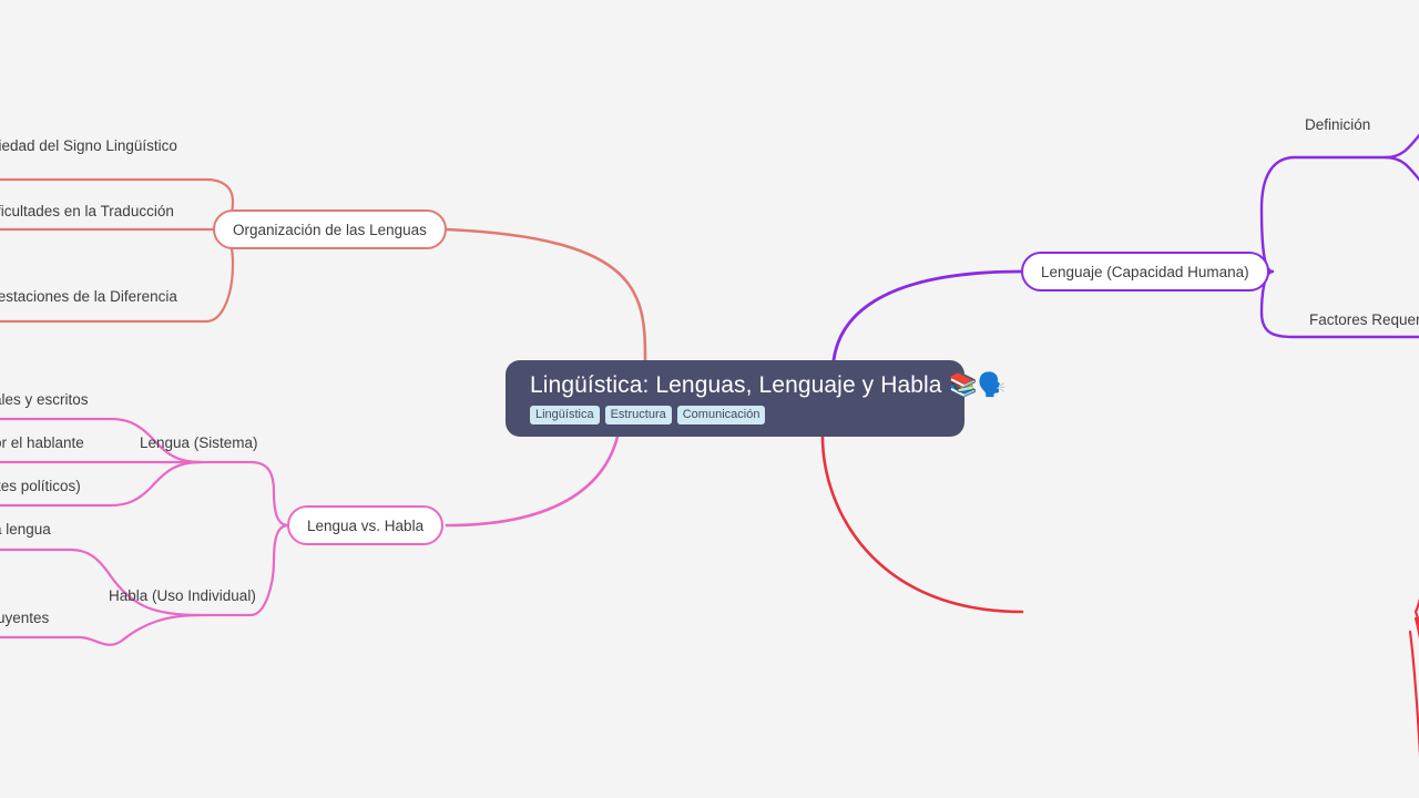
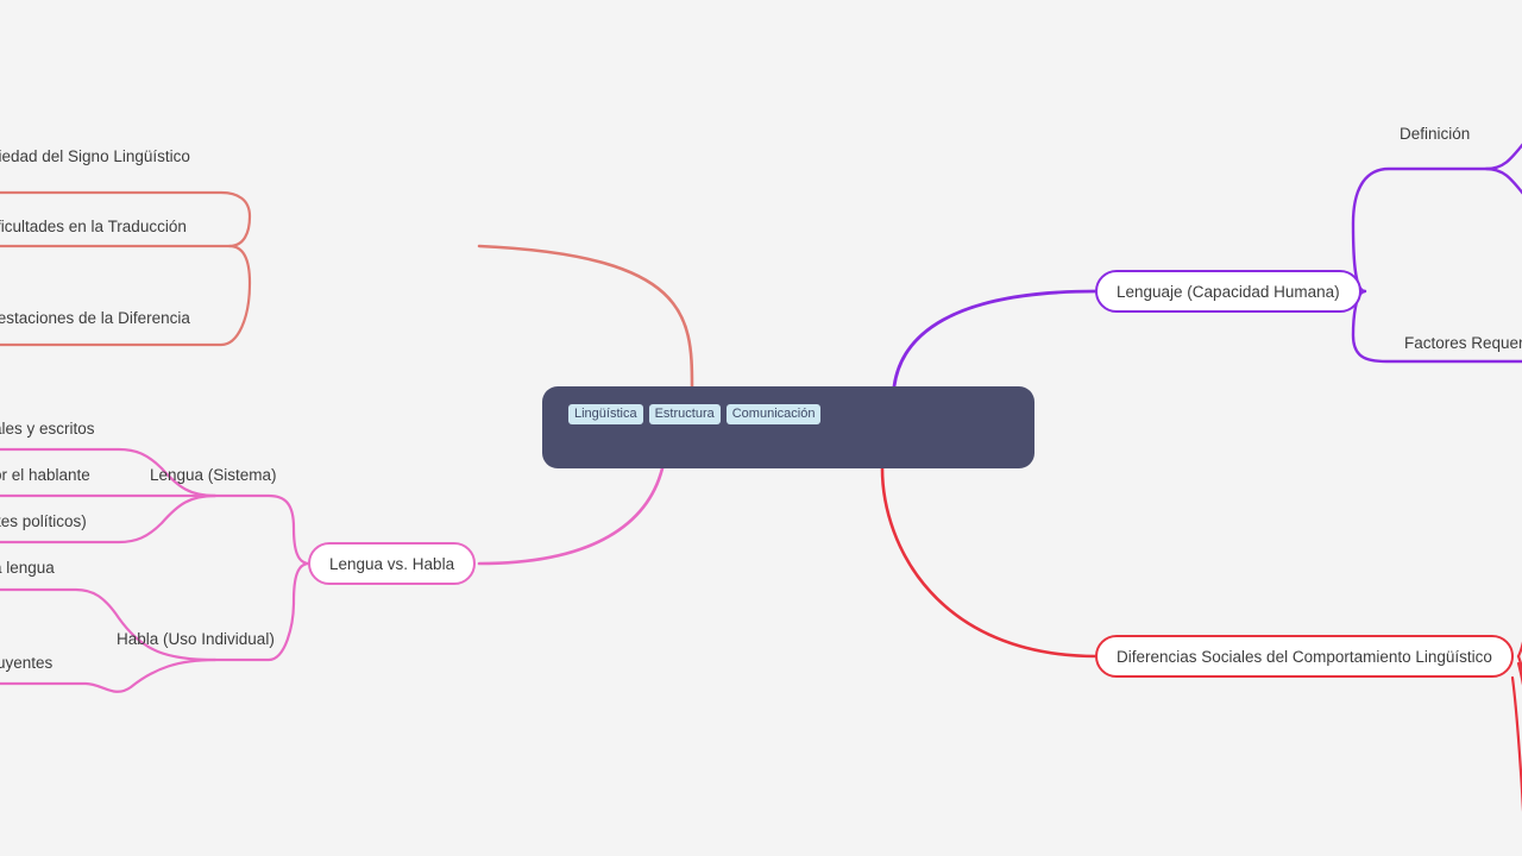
- Lingüística: Lenguas, Lenguaje y Habla 📚🗣️
  Lingüística
  Estructura
  Comunicación
- Organización de las Lenguas
  Lengua vs. Habla
  Lenguaje (Capacidad Humana)
+ Diferencias Sociales del Comportamiento Lingüístico
  edad del Signo Lingüístico
  icultades en la Traducción
  estaciones de la Diferencia
  Lengua (Sistema)
  Habla (Uso Individual)
  les y escritos
  r el hablante
  es políticos)
  lengua
  uyentes
  Definición
  Factores Requer
